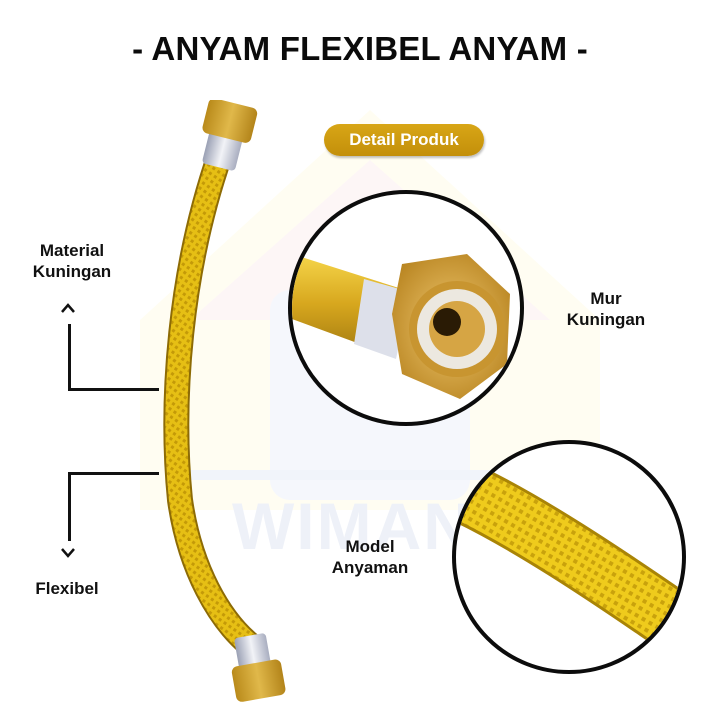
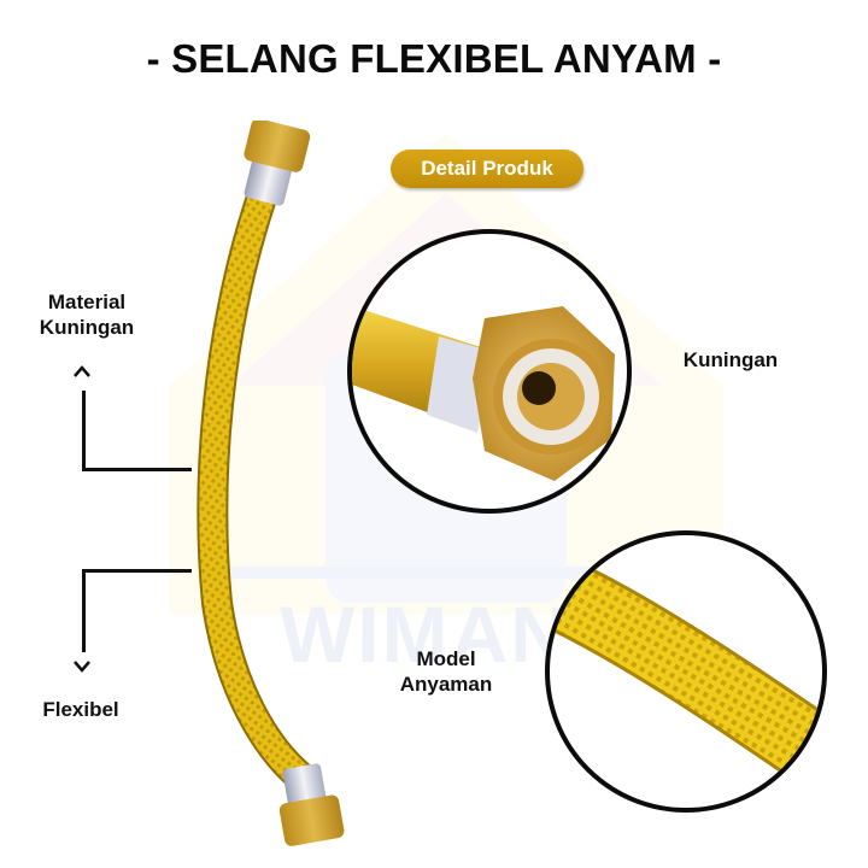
  WIMAN
- - ANYAM FLEXIBEL ANYAM -
+ - SELANG FLEXIBEL ANYAM -
  Detail Produk
  Material
  Kuningan
  Flexibel
- Mur
  Kuningan
  Model
  Anyaman
